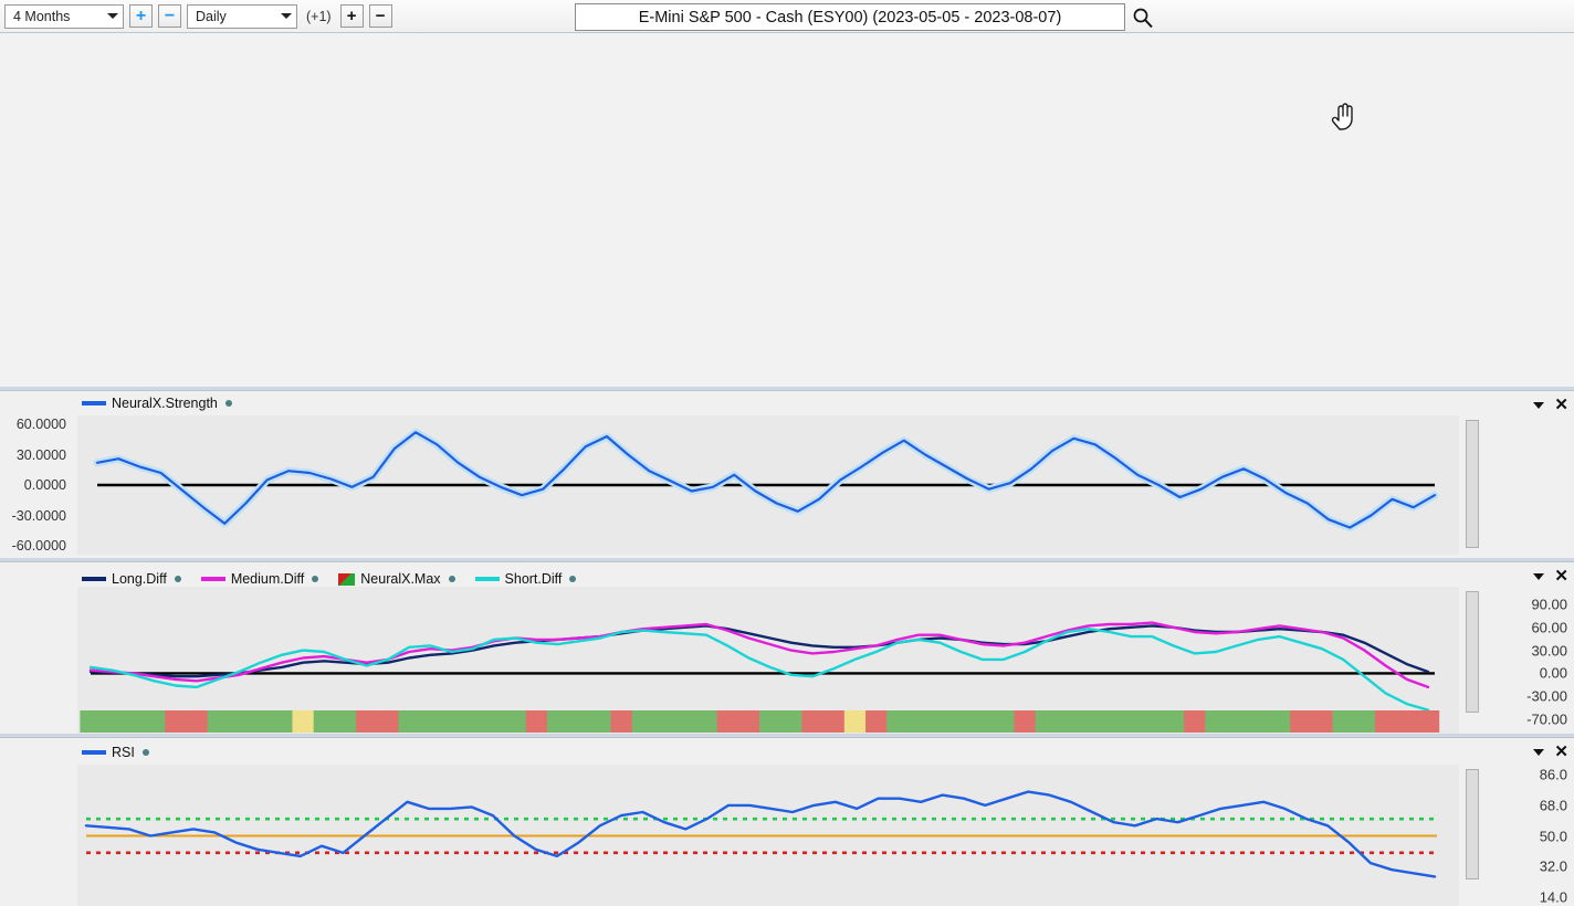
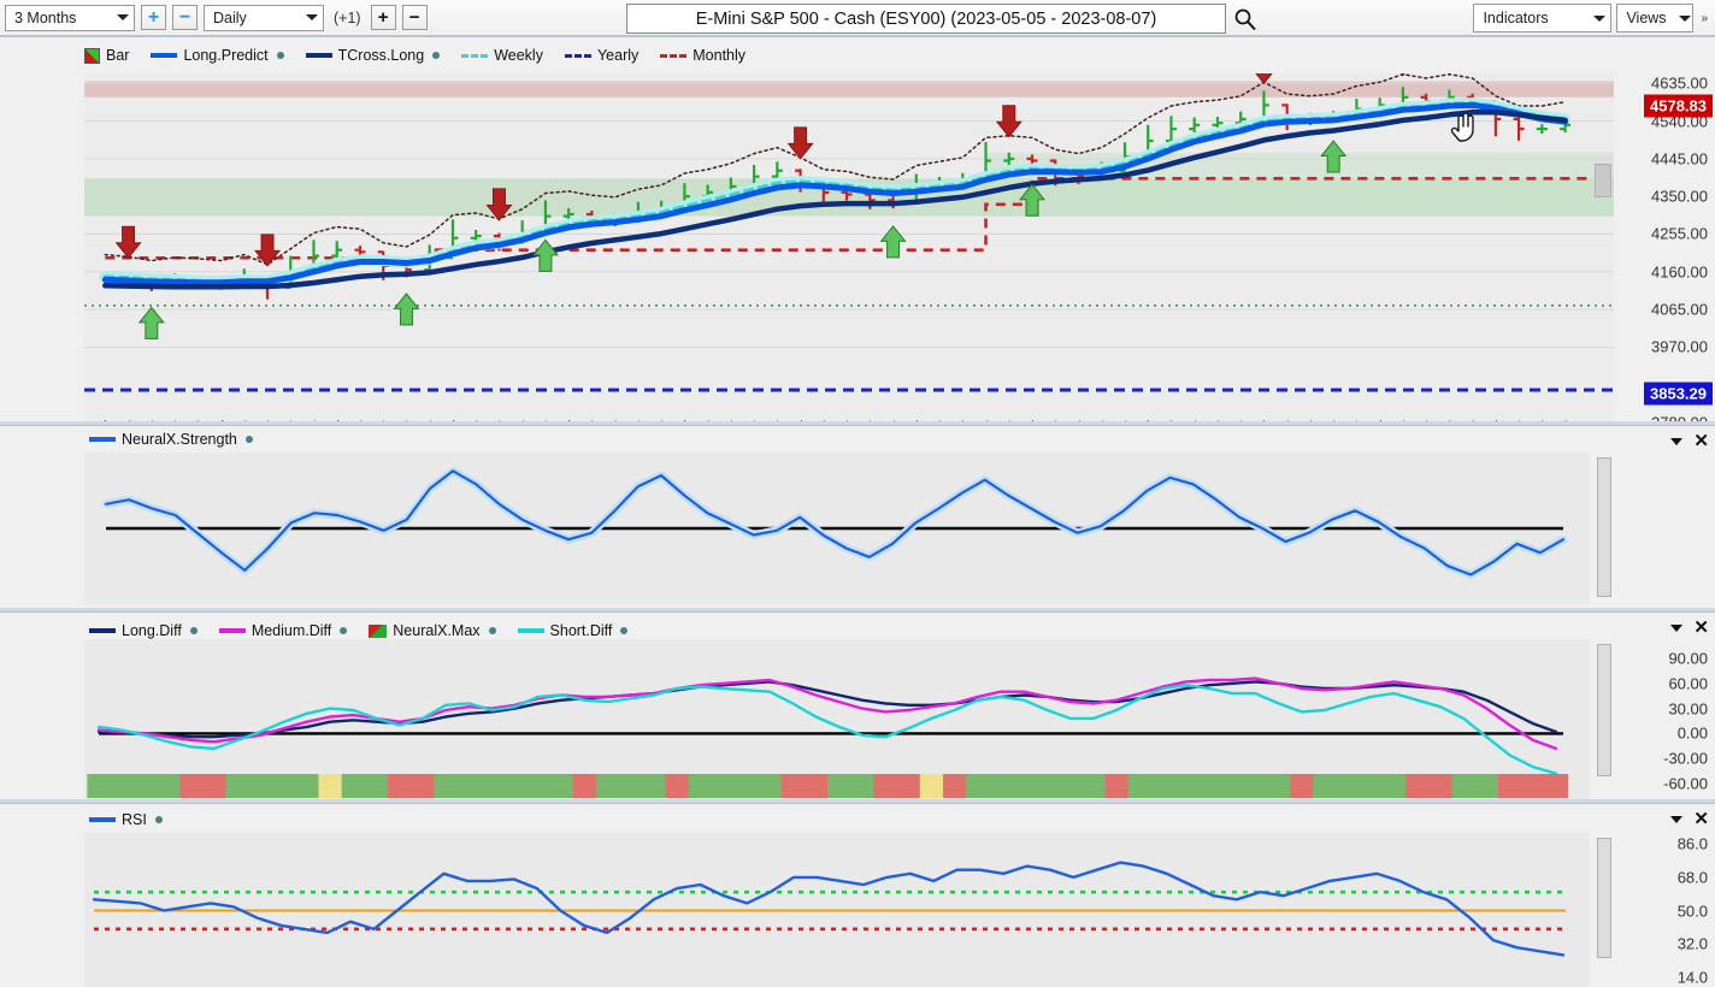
- 4 Months
+ 3 Months
  +
  −
  Daily
  (+1)
  +
  −
  E-Mini S&P 500 - Cash (ESY00) (2023-05-05 - 2023-08-07)
+ Indicators
+ Views
+ »
+ Bar
+ Long.Predict
+ TCross.Long
+ Weekly
+ Yearly
+ Monthly
+ 4635.00
+ 4540.00
+ 4445.00
+ 4350.00
+ 4255.00
+ 4160.00
+ 4065.00
+ 3970.00
+ 4578.83
+ 3853.29
  NeuralX.Strength
  ✕
- 60.0000
- 30.0000
- 0.0000
- -30.0000
- -60.0000
  Long.Diff
  Medium.Diff
  NeuralX.Max
  Short.Diff
  ✕
  90.00
  60.00
  30.00
  0.00
  -30.00
- -70.00
+ -60.00
  RSI
  ✕
  86.0
  68.0
  50.0
  32.0
  14.0
